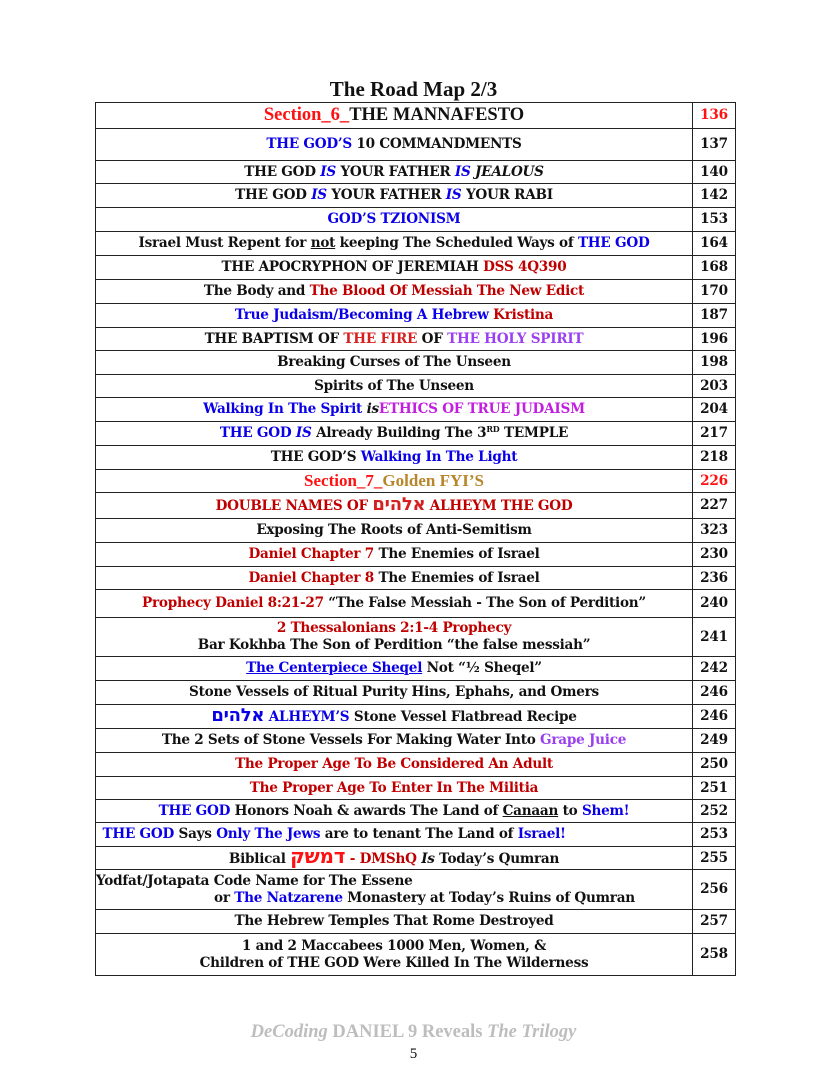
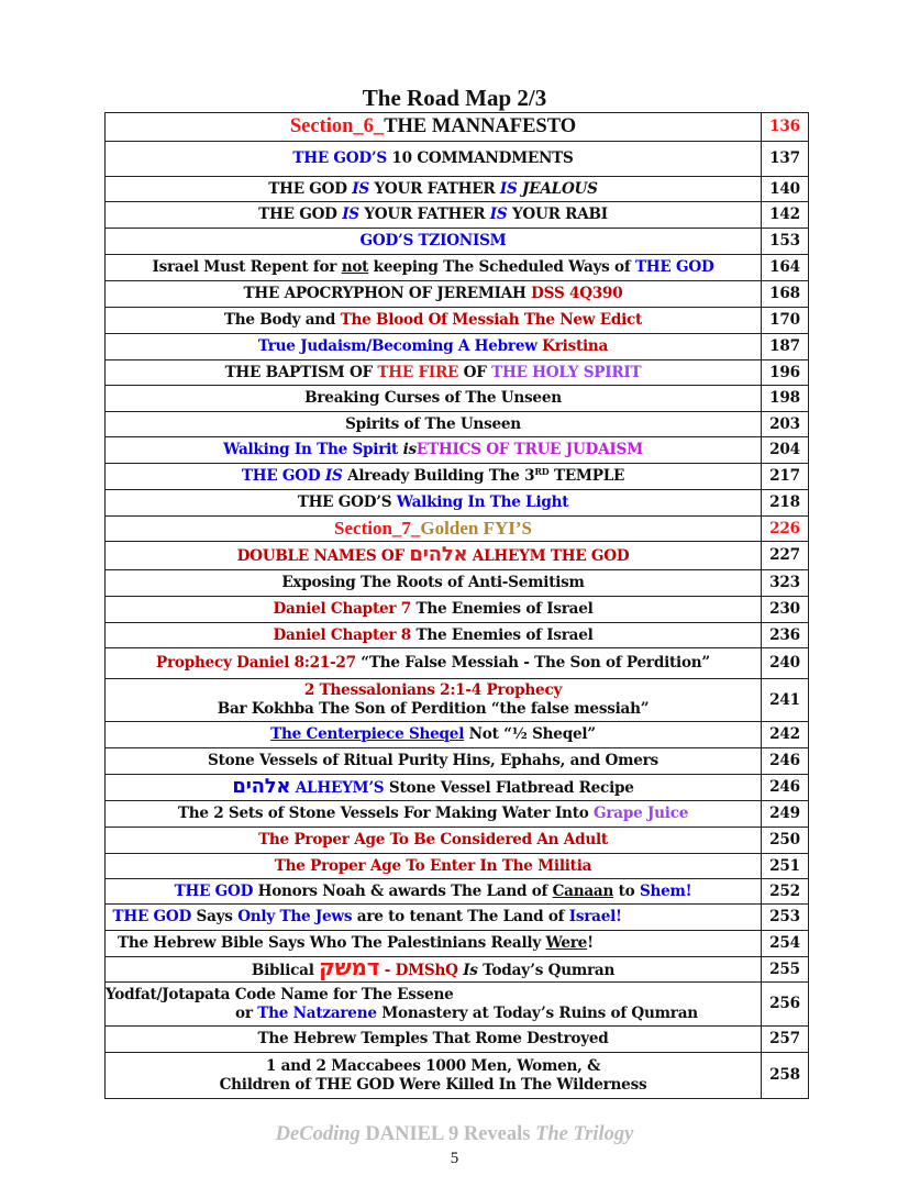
  The Road Map 2/3
  Section_6_THE MANNAFESTO	136
  THE GOD’S 10 COMMANDMENTS	137
  THE GOD IS YOUR FATHER IS JEALOUS	140
  THE GOD IS YOUR FATHER IS YOUR RABI	142
  GOD’S TZIONISM	153
  Israel Must Repent for not keeping The Scheduled Ways of THE GOD	164
  THE APOCRYPHON OF JEREMIAH DSS 4Q390	168
  The Body and The Blood Of Messiah The New Edict	170
  True Judaism/Becoming A Hebrew Kristina	187
  THE BAPTISM OF THE FIRE OF THE HOLY SPIRIT	196
  Breaking Curses of The Unseen	198
  Spirits of The Unseen	203
  Walking In The Spirit isETHICS OF TRUE JUDAISM	204
  THE GOD IS Already Building The 3RD TEMPLE	217
  THE GOD’S Walking In The Light	218
  Section_7_Golden FYI’S	226
  DOUBLE NAMES OF אלהים ALHEYM THE GOD	227
  Exposing The Roots of Anti-Semitism	323
  Daniel Chapter 7 The Enemies of Israel	230
  Daniel Chapter 8 The Enemies of Israel	236
  Prophecy Daniel 8:21-27 “The False Messiah - The Son of Perdition”	240
  2 Thessalonians 2:1-4 ProphecyBar Kokhba The Son of Perdition “the false messiah”	241
  The Centerpiece Sheqel Not “½ Sheqel”	242
  Stone Vessels of Ritual Purity Hins, Ephahs, and Omers	246
  אלהים ALHEYM’S Stone Vessel Flatbread Recipe	246
  The 2 Sets of Stone Vessels For Making Water Into Grape Juice	249
  The Proper Age To Be Considered An Adult	250
  The Proper Age To Enter In The Militia	251
  THE GOD Honors Noah & awards The Land of Canaan to Shem!	252
  THE GOD Says Only The Jews are to tenant The Land of Israel!	253
+ The Hebrew Bible Says Who The Palestinians Really Were!	254
  Biblical דמשק - DMShQ Is Today’s Qumran	255
  Yodfat/Jotapata Code Name for The Esseneor The Natzarene Monastery at Today’s Ruins of Qumran	256
  The Hebrew Temples That Rome Destroyed	257
  1 and 2 Maccabees 1000 Men, Women, &Children of THE GOD Were Killed In The Wilderness	258
  DeCoding DANIEL 9 Reveals The Trilogy
  5
